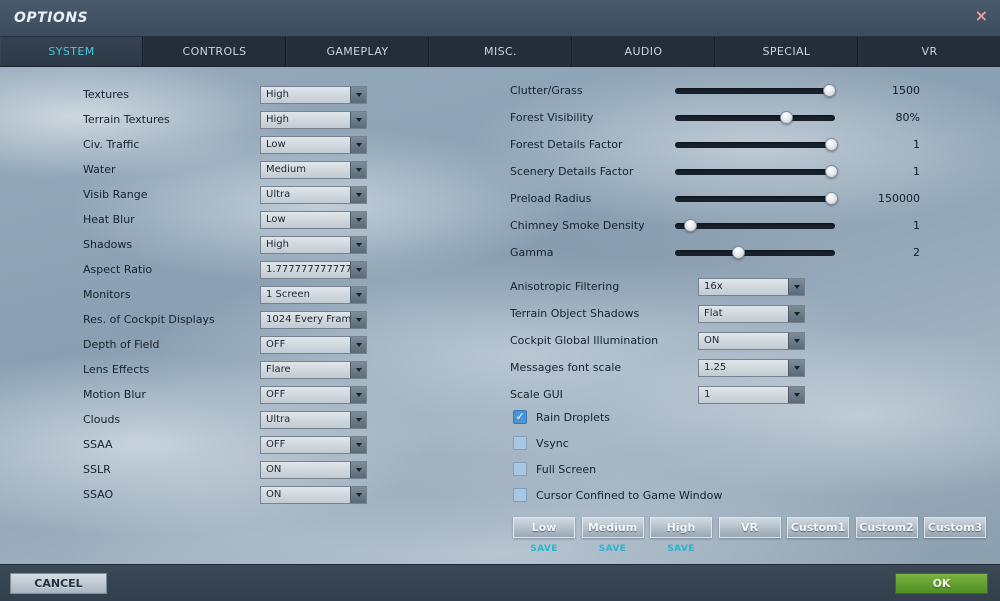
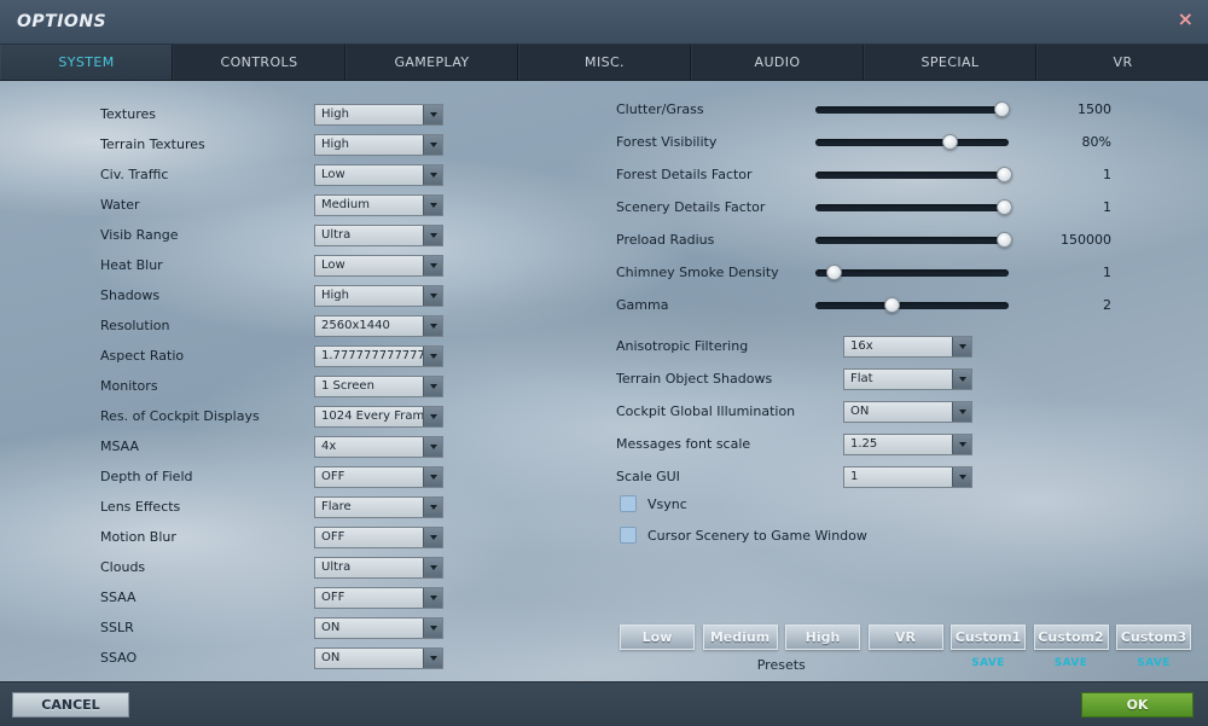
  OPTIONS
  ×
  SYSTEM
  CONTROLS
  GAMEPLAY
  MISC.
  AUDIO
  SPECIAL
  VR
  Textures
  High
  Terrain Textures
  High
  Civ. Traffic
  Low
  Water
  Medium
  Visib Range
  Ultra
  Heat Blur
  Low
  Shadows
  High
+ Resolution
+ 2560x1440
  Aspect Ratio
  1.777777777777
  Monitors
  1 Screen
  Res. of Cockpit Displays
  1024 Every Fram
+ MSAA
+ 4x
  Depth of Field
  OFF
  Lens Effects
  Flare
  Motion Blur
  OFF
  Clouds
  Ultra
  SSAA
  OFF
  SSLR
  ON
  SSAO
  ON
  Clutter/Grass
  1500
  Forest Visibility
  80%
  Forest Details Factor
  1
  Scenery Details Factor
  1
  Preload Radius
  150000
  Chimney Smoke Density
  1
  Gamma
  2
  Anisotropic Filtering
  16x
  Terrain Object Shadows
  Flat
  Cockpit Global Illumination
  ON
  Messages font scale
  1.25
  Scale GUI
  1
- Rain Droplets
  Vsync
- Full Screen
- Cursor Confined to Game Window
+ Cursor Scenery to Game Window
  Low
  Medium
  High
  VR
  Custom1
  Custom2
  Custom3
+ Presets
  SAVE
  SAVE
  SAVE
  CANCEL
  OK
